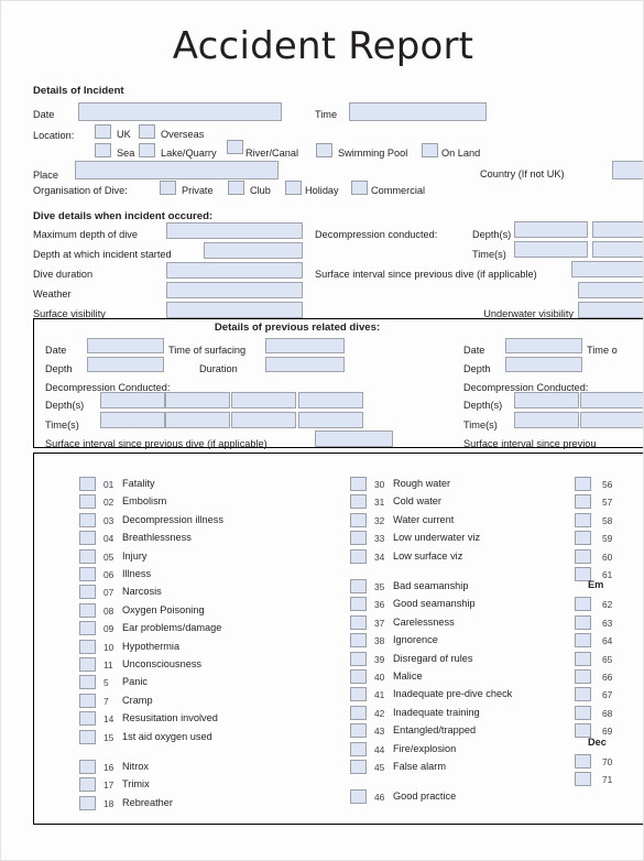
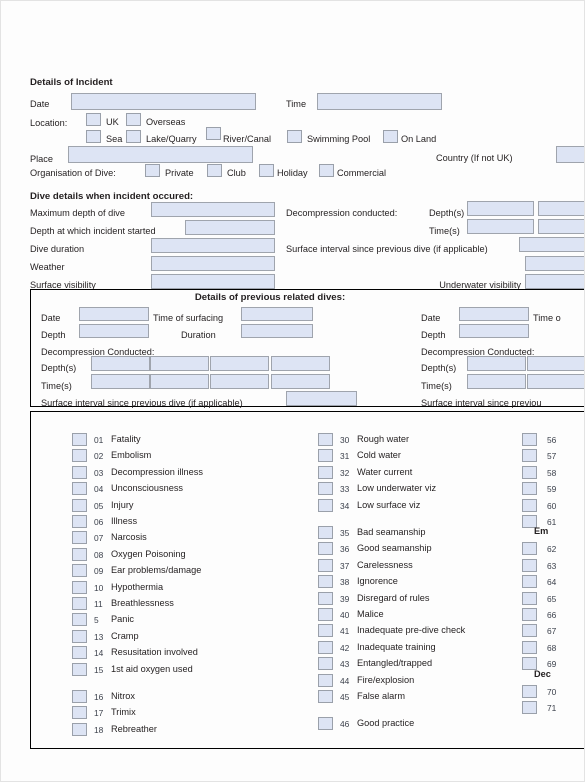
- Accident Report
  Details of Incident
  Date
  Time
  Location:
  UK
  Overseas
  Sea
  Lake/Quarry
  River/Canal
  Swimming Pool
  On Land
  Place
  Country (If not UK)
  Organisation of Dive:
  Private
  Club
  Holiday
  Commercial
  Dive details when incident occured:
  Maximum depth of dive
  Depth at which incident started
  Dive duration
  Weather
  Surface visibility
  Decompression conducted:
  Depth(s)
  Time(s)
  Surface interval since previous dive (if applicable)
  Underwater visibility
  Details of previous related dives:
  Date
  Time of surfacing
  Depth
  Duration
  Decompression Conducted:
  Depth(s)
  Time(s)
  Surface interval since previous dive (if applicable)
  Date
  Time o
  Depth
  Decompression Conducted:
  Depth(s)
  Time(s)
  Surface interval since previou
  01
  Fatality
  02
  Embolism
  03
  Decompression illness
  04
- Breathlessness
+ Unconsciousness
  05
  Injury
  06
  Illness
  07
  Narcosis
  08
  Oxygen Poisoning
  09
  Ear problems/damage
  10
  Hypothermia
  11
- Unconsciousness
+ Breathlessness
  5
  Panic
- 7
+ 13
  Cramp
  14
  Resusitation involved
  15
  1st aid oxygen used
  16
  Nitrox
  17
  Trimix
  18
  Rebreather
  30
  Rough water
  31
  Cold water
  32
  Water current
  33
  Low underwater viz
  34
  Low surface viz
  35
  Bad seamanship
  36
  Good seamanship
  37
  Carelessness
  38
  Ignorence
  39
  Disregard of rules
  40
  Malice
  41
  Inadequate pre-dive check
  42
  Inadequate training
  43
  Entangled/trapped
  44
  Fire/explosion
  45
  False alarm
  46
  Good practice
  56
  57
  58
  59
  60
  61
  Em
  62
  63
  64
  65
  66
  67
  68
  69
  Dec
  70
  71
